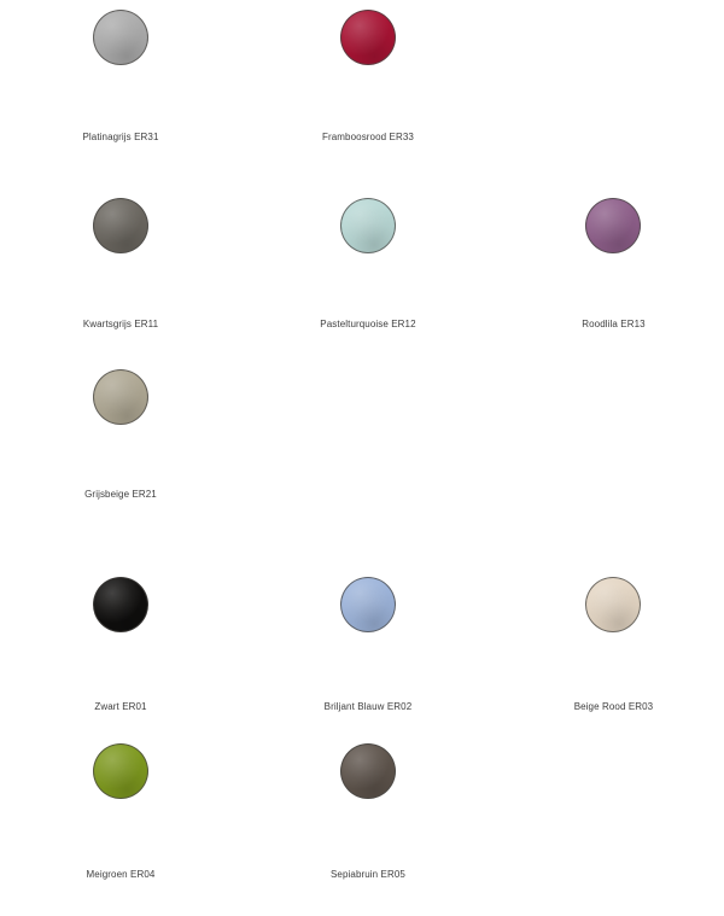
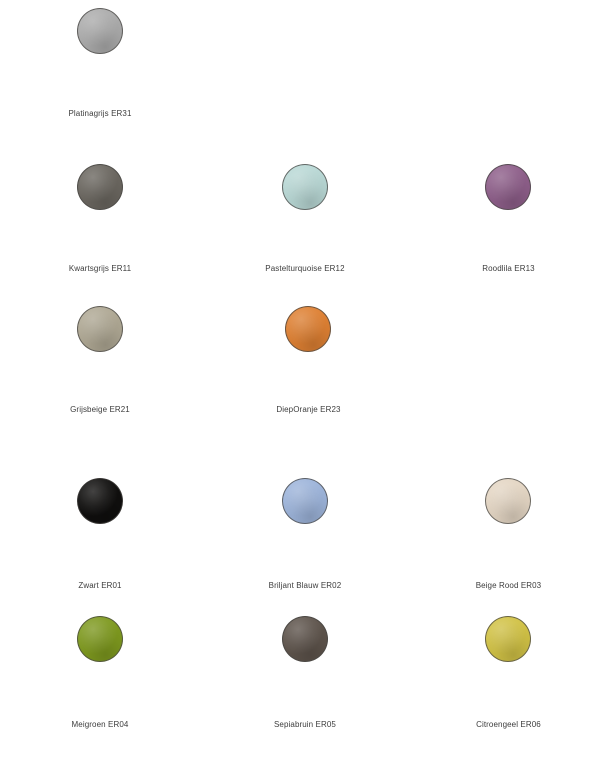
  Platinagrijs ER31
- Framboosrood ER33
  Kwartsgrijs ER11
  Pastelturquoise ER12
  Roodlila ER13
  Grijsbeige ER21
+ DiepOranje ER23
  Zwart ER01
  Briljant Blauw ER02
  Beige Rood ER03
  Meigroen ER04
  Sepiabruin ER05
+ Citroengeel ER06
